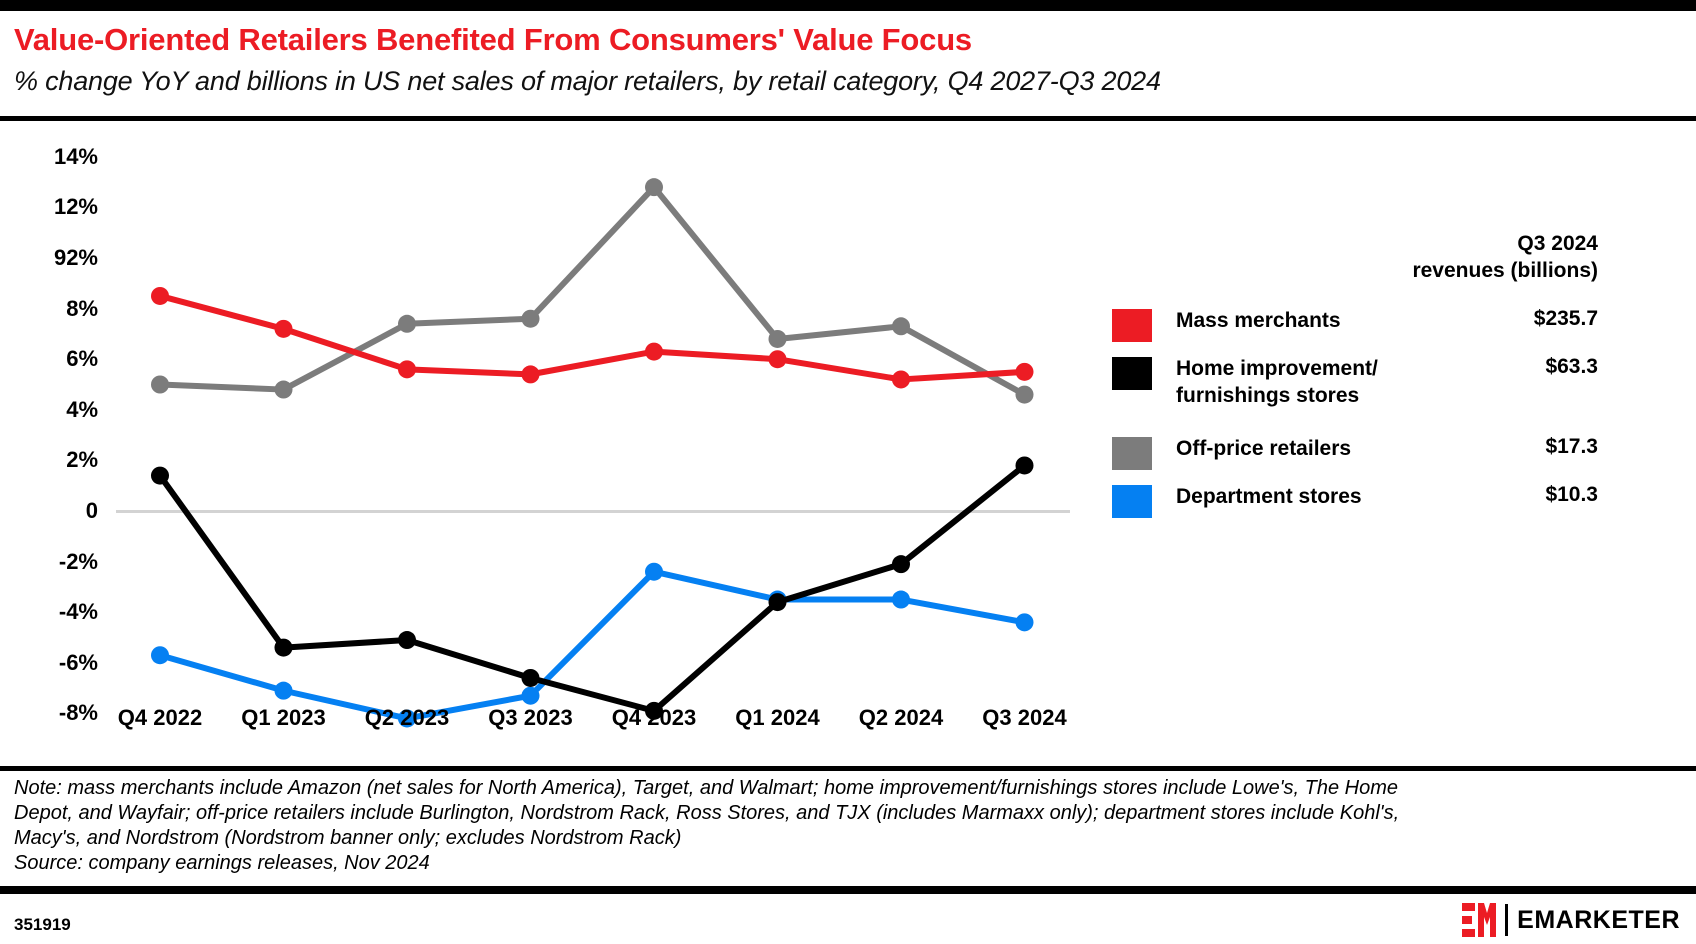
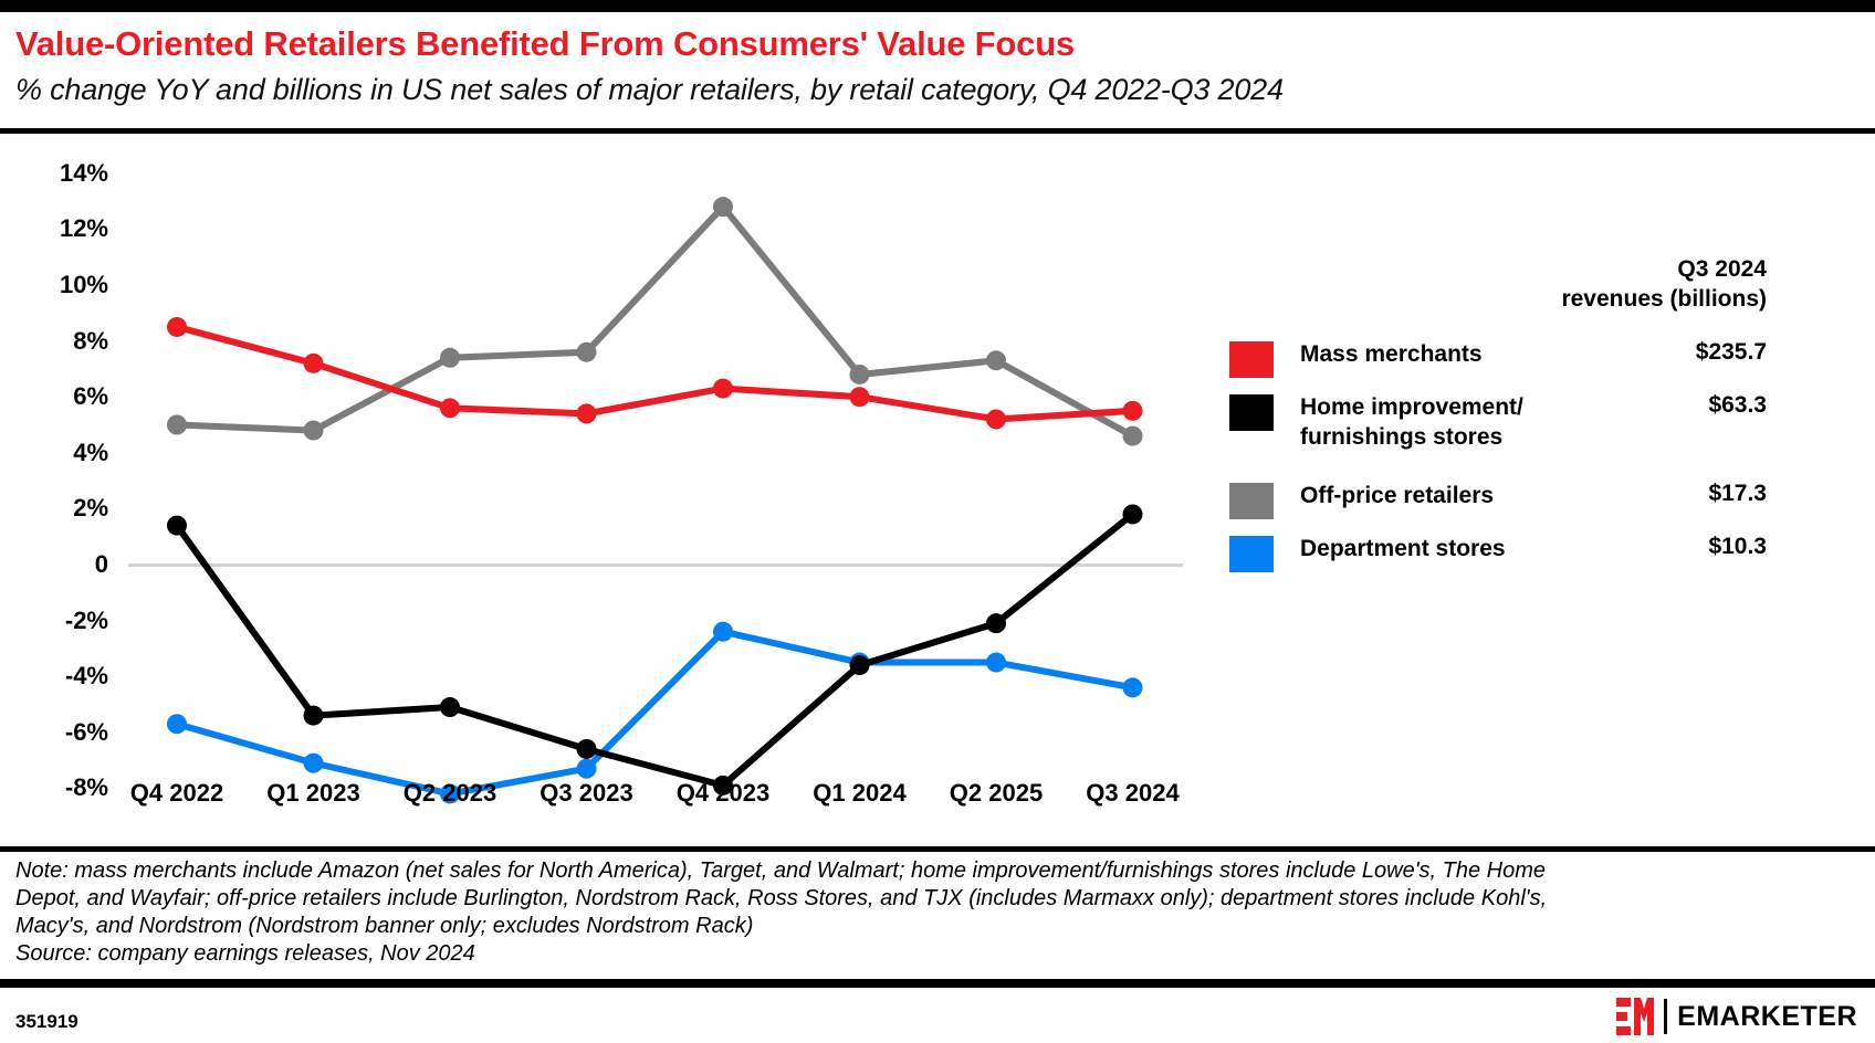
  Value-Oriented Retailers Benefited From Consumers' Value Focus
- % change YoY and billions in US net sales of major retailers, by retail category, Q4 2027-Q3 2024
+ % change YoY and billions in US net sales of major retailers, by retail category, Q4 2022-Q3 2024
  14%
  12%
- 92%
+ 10%
  8%
  6%
  4%
  2%
  0
  -2%
  -4%
  -6%
  -8%
  Q4 2022
  Q1 2023
  Q2 2023
  Q3 2023
  Q4 2023
  Q1 2024
- Q2 2024
+ Q2 2025
  Q3 2024
  Q3 2024
  revenues (billions)
  Mass merchants
  $235.7
  Home improvement/
  furnishings stores
  $63.3
  Off-price retailers
  $17.3
  Department stores
  $10.3
  Note: mass merchants include Amazon (net sales for North America), Target, and Walmart; home improvement/furnishings stores include Lowe's, The Home
  Depot, and Wayfair; off-price retailers include Burlington, Nordstrom Rack, Ross Stores, and TJX (includes Marmaxx only); department stores include Kohl's,
  Macy's, and Nordstrom (Nordstrom banner only; excludes Nordstrom Rack)
  Source: company earnings releases, Nov 2024
  351919
  EMARKETER
